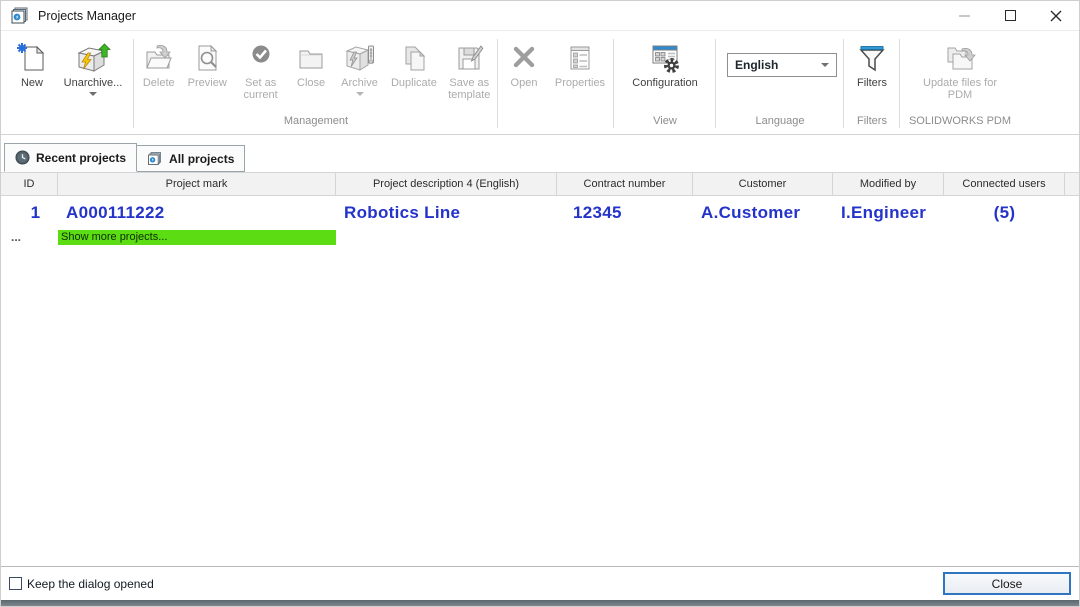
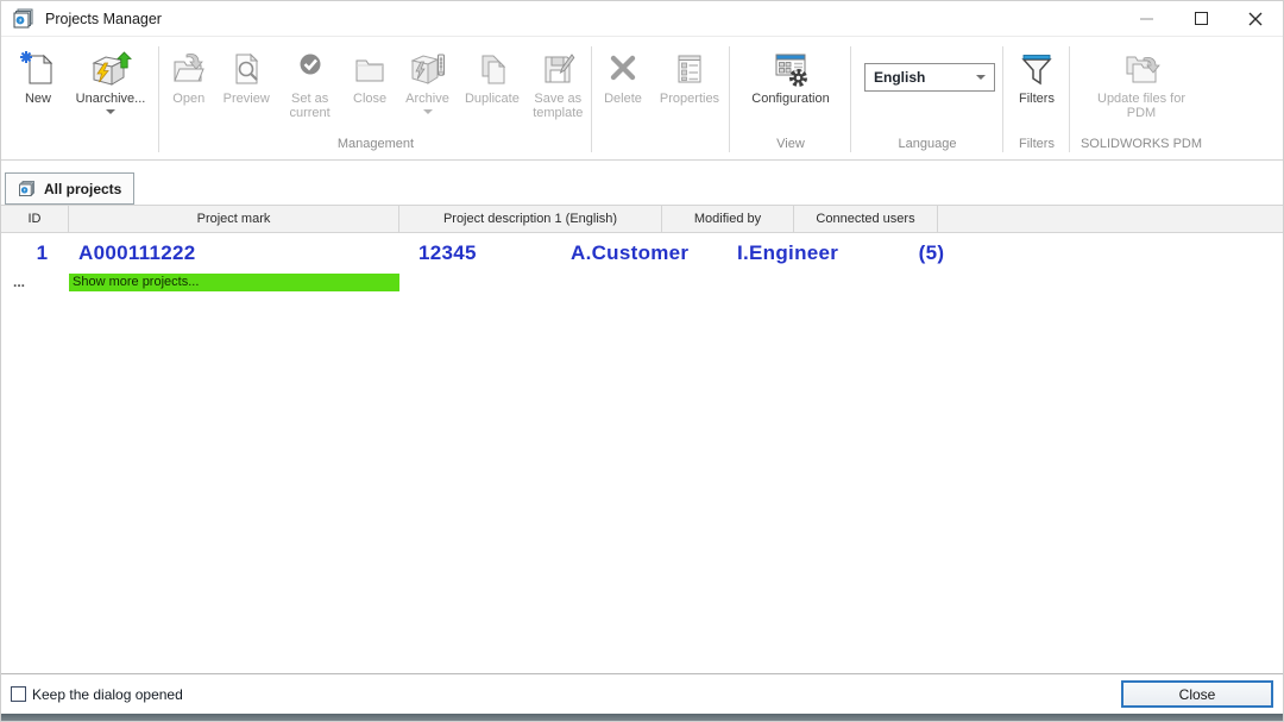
  Projects Manager
  New
  Unarchive...
- Delete
+ Open
  Preview
  Set as current
  Close
  Archive
  Duplicate
  Save as template
  Management
- Open
+ Delete
  Properties
  Configuration
  View
  English
  Language
  Filters
  Filters
  Update files for PDM
  SOLIDWORKS PDM
- Recent projects
  All projects
  ID
  Project mark
- Project description 4 (English)
+ Project description 1 (English)
- Contract number
- Customer
  Modified by
  Connected users
  1
  A000111222
- Robotics Line
  12345
  A.Customer
  I.Engineer
  (5)
  ...
  Show more projects...
  Keep the dialog opened
  Close
